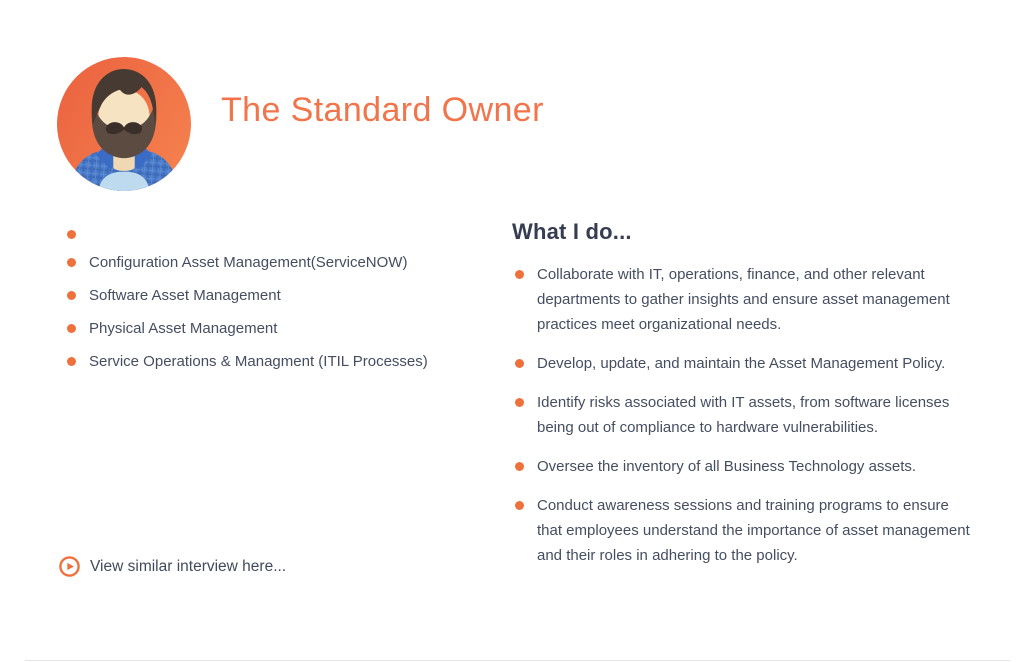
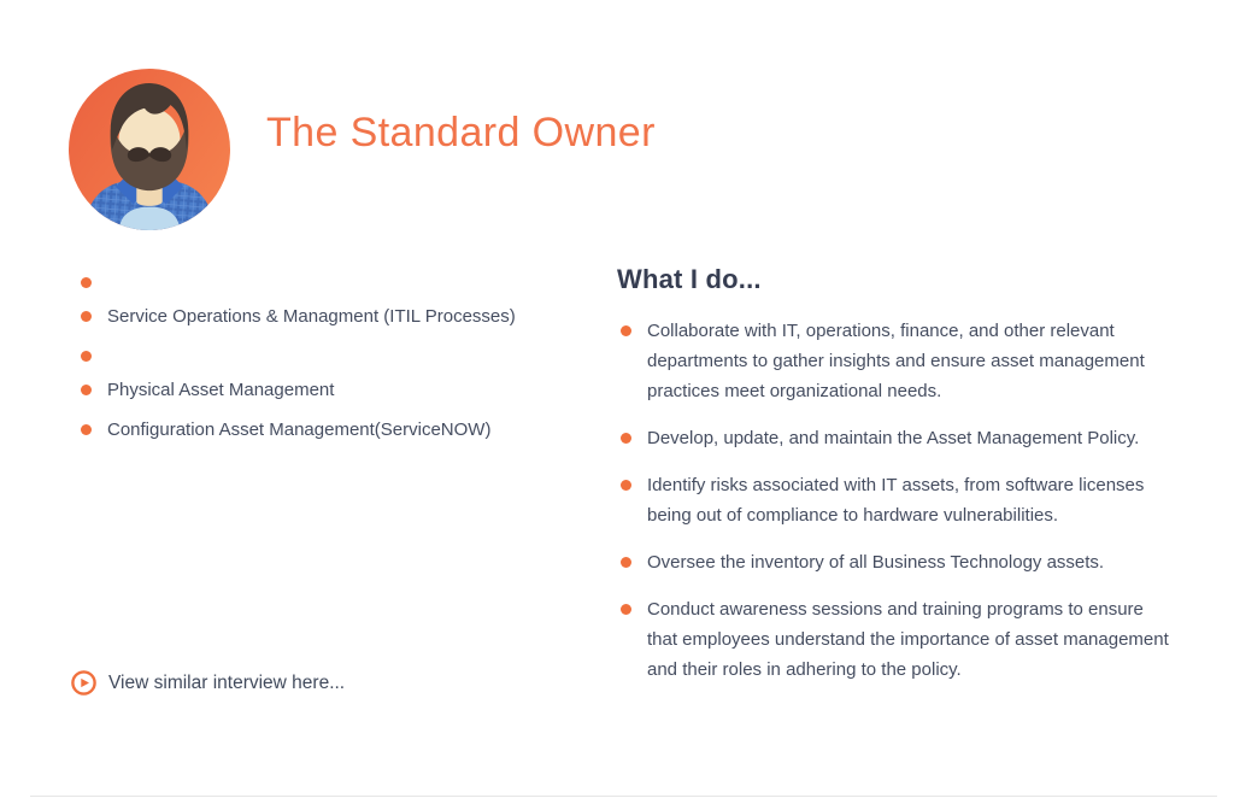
  The Standard Owner
- Configuration Asset Management(ServiceNOW)
+ Service Operations & Managment (ITIL Processes)
- Software Asset Management
  Physical Asset Management
- Service Operations & Managment (ITIL Processes)
+ Configuration Asset Management(ServiceNOW)
  What I do...
  Collaborate with IT, operations, finance, and other relevant departments to gather insights and ensure asset management practices meet organizational needs.
  Develop, update, and maintain the Asset Management Policy.
  Identify risks associated with IT assets, from software licenses being out of compliance to hardware vulnerabilities.
  Oversee the inventory of all Business Technology assets.
  Conduct awareness sessions and training programs to ensure that employees understand the importance of asset management and their roles in adhering to the policy.
  View similar interview here...
